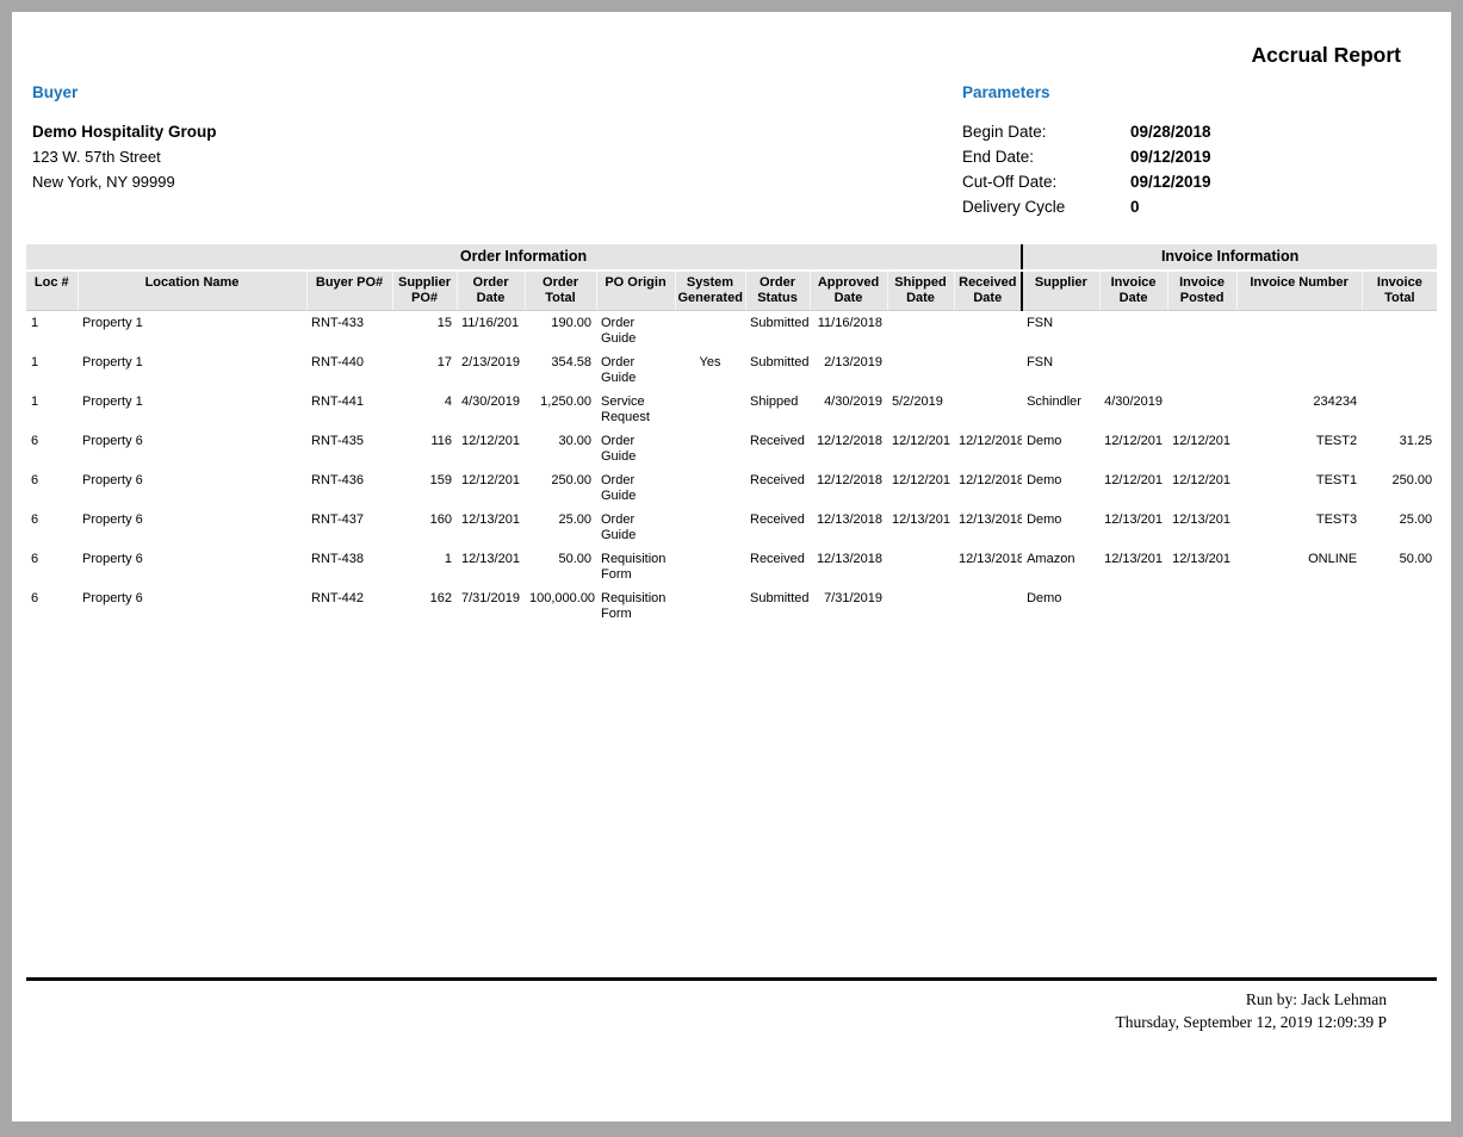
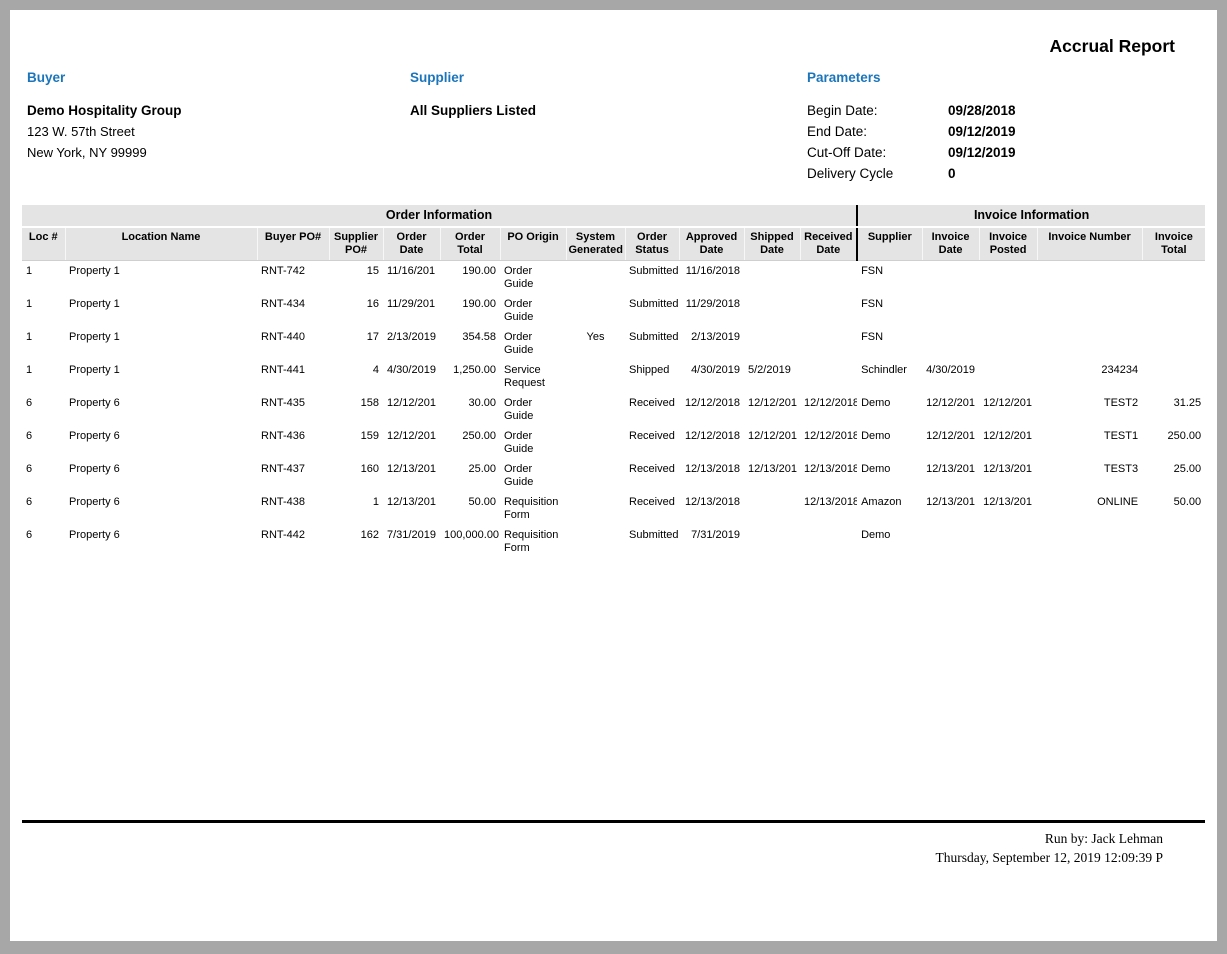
  Accrual Report
  Buyer
  Demo Hospitality Group
  123 W. 57th Street
  New York, NY 99999
+ Supplier
+ All Suppliers Listed
  Parameters
  Begin Date: 09/28/2018
  End Date: 09/12/2019
  Cut-Off Date: 09/12/2019
  Delivery Cycle 0
  Order Information	Invoice Information
  Loc #	Location Name	Buyer PO#	Supplier PO#	Order Date	Order Total	PO Origin	System Generated	Order Status	Approved Date	Shipped Date	Received Date	Supplier	Invoice Date	Invoice Posted	Invoice Number	Invoice Total
- 1	Property 1	RNT-433	15	11/16/201	190.00	Order Guide		Submitted	11/16/2018			FSN
+ 1	Property 1	RNT-742	15	11/16/201	190.00	Order Guide		Submitted	11/16/2018			FSN
+ 1	Property 1	RNT-434	16	11/29/201	190.00	Order Guide		Submitted	11/29/2018			FSN
  1	Property 1	RNT-440	17	2/13/2019	354.58	Order Guide	Yes	Submitted	2/13/2019			FSN
  1	Property 1	RNT-441	4	4/30/2019	1,250.00	Service Request		Shipped	4/30/2019	5/2/2019		Schindler	4/30/2019		234234
- 6	Property 6	RNT-435	116	12/12/201	30.00	Order Guide		Received	12/12/2018	12/12/201	12/12/2018	Demo	12/12/201	12/12/201	TEST2	31.25
+ 6	Property 6	RNT-435	158	12/12/201	30.00	Order Guide		Received	12/12/2018	12/12/201	12/12/2018	Demo	12/12/201	12/12/201	TEST2	31.25
  6	Property 6	RNT-436	159	12/12/201	250.00	Order Guide		Received	12/12/2018	12/12/201	12/12/2018	Demo	12/12/201	12/12/201	TEST1	250.00
  6	Property 6	RNT-437	160	12/13/201	25.00	Order Guide		Received	12/13/2018	12/13/201	12/13/2018	Demo	12/13/201	12/13/201	TEST3	25.00
  6	Property 6	RNT-438	1	12/13/201	50.00	Requisition Form		Received	12/13/2018		12/13/2018	Amazon	12/13/201	12/13/201	ONLINE	50.00
  6	Property 6	RNT-442	162	7/31/2019	100,000.00	Requisition Form		Submitted	7/31/2019			Demo
  Run by: Jack Lehman
  Thursday, September 12, 2019 12:09:39 P
